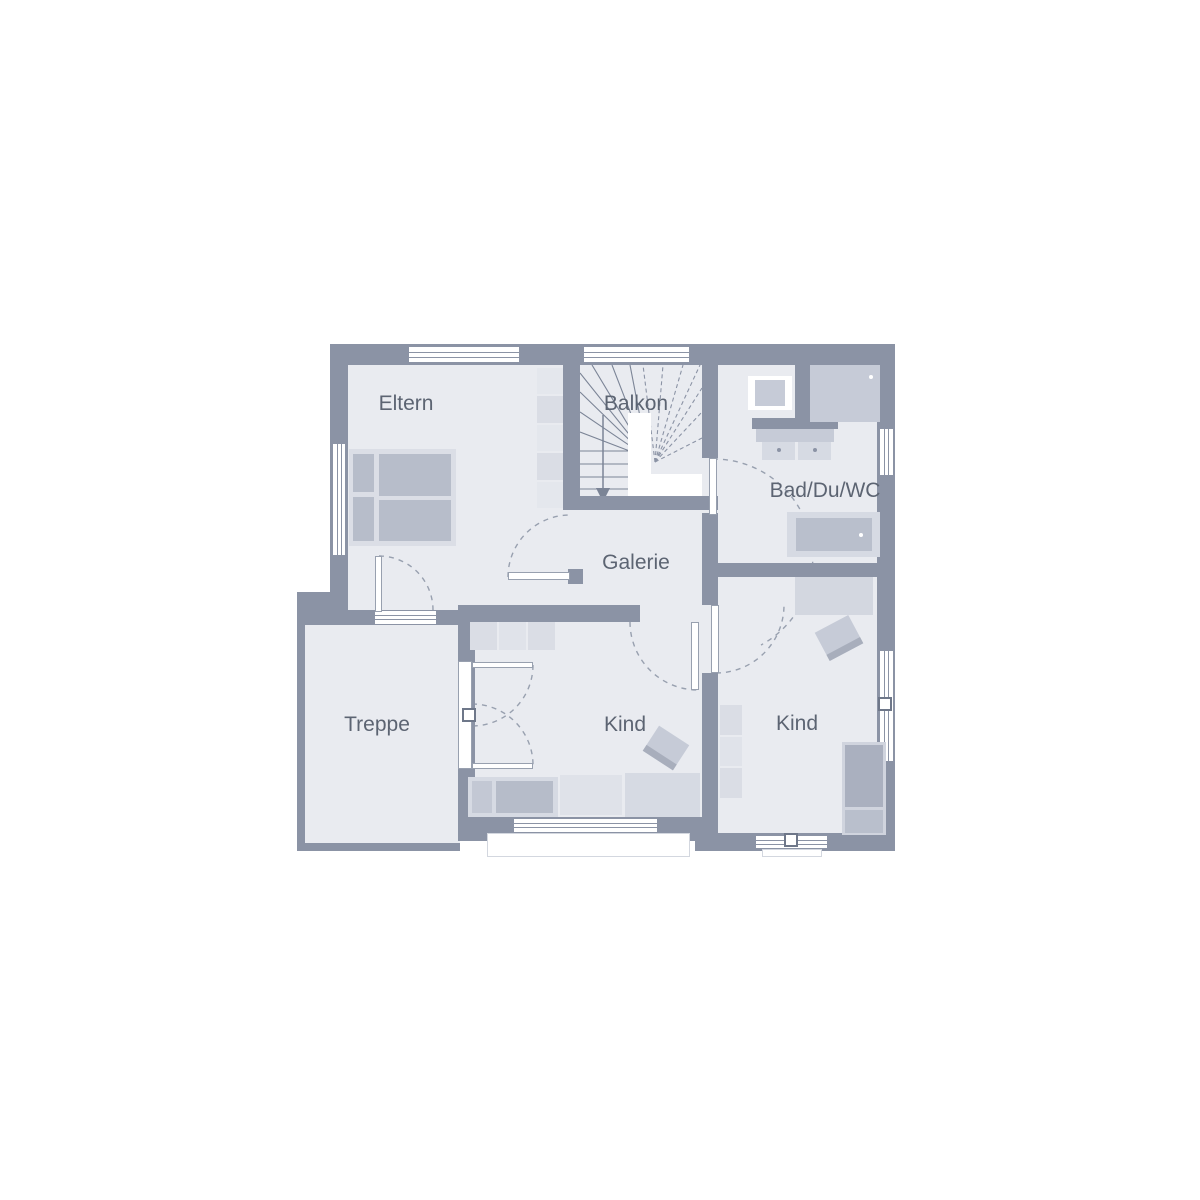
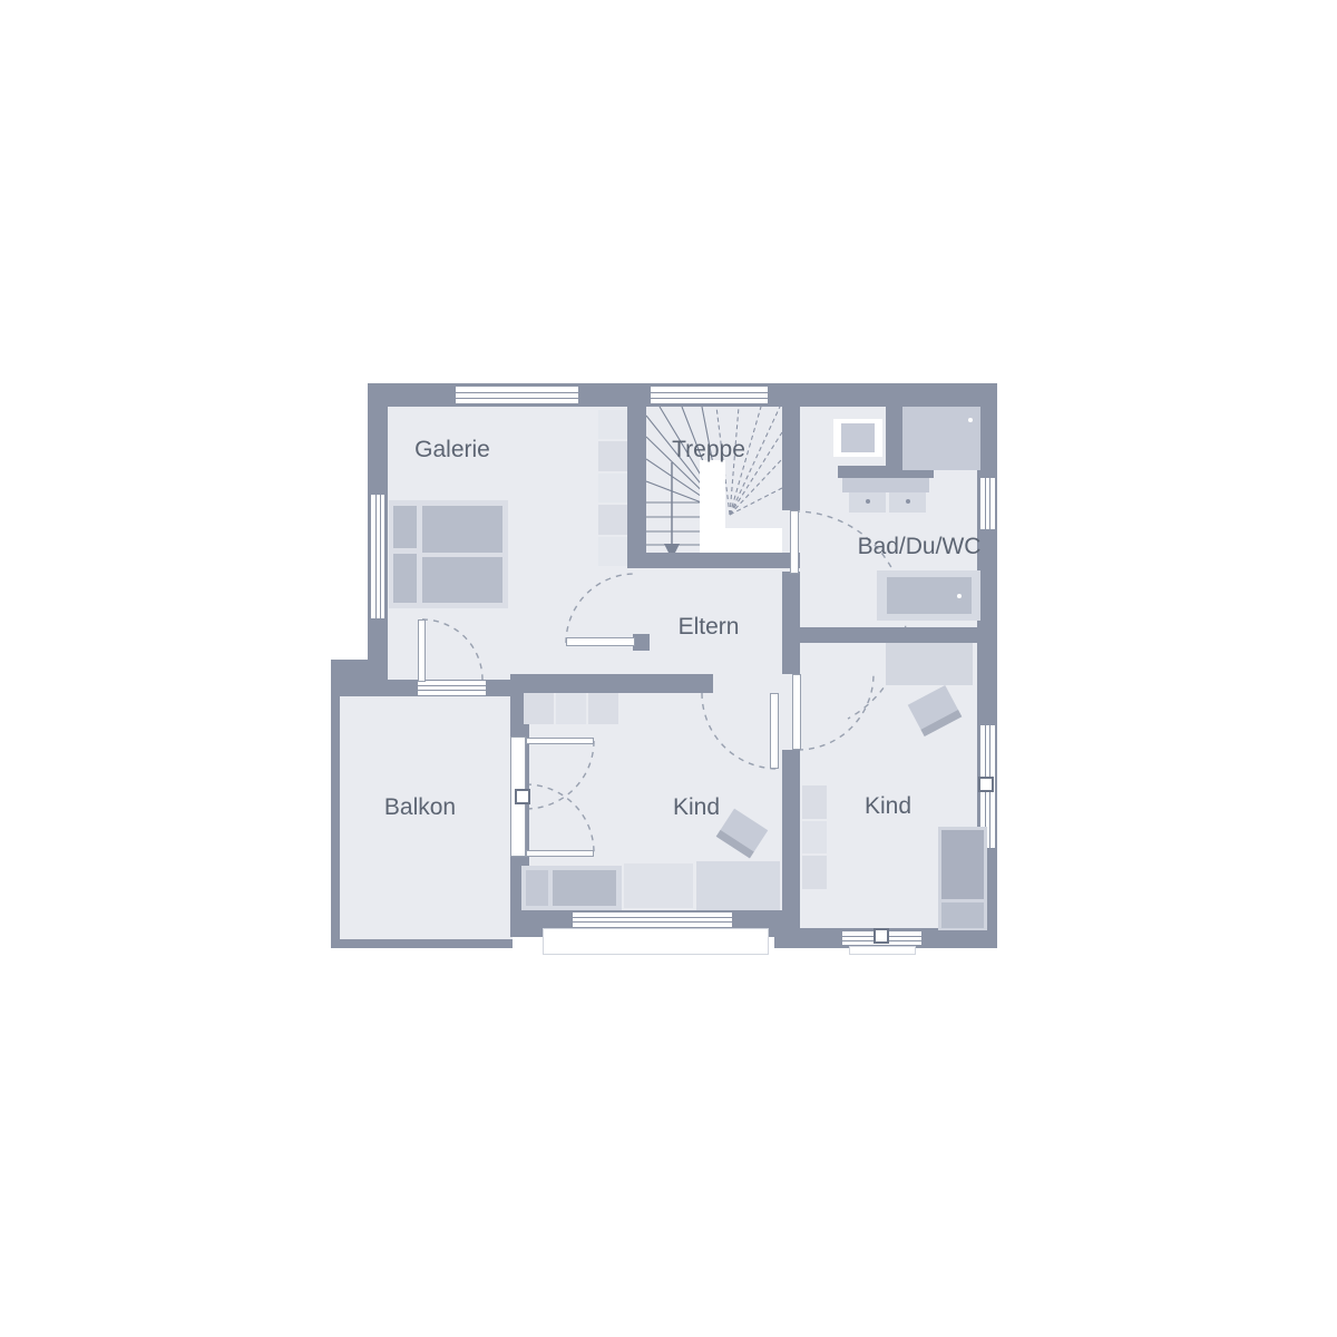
- Eltern
+ Galerie
- Balkon
+ Treppe
  Bad/Du/WC
- Galerie
+ Eltern
- Treppe
+ Balkon
  Kind
  Kind
